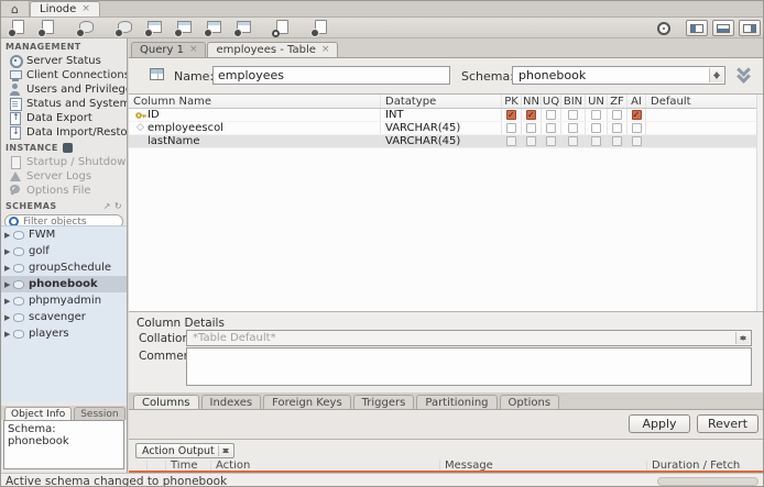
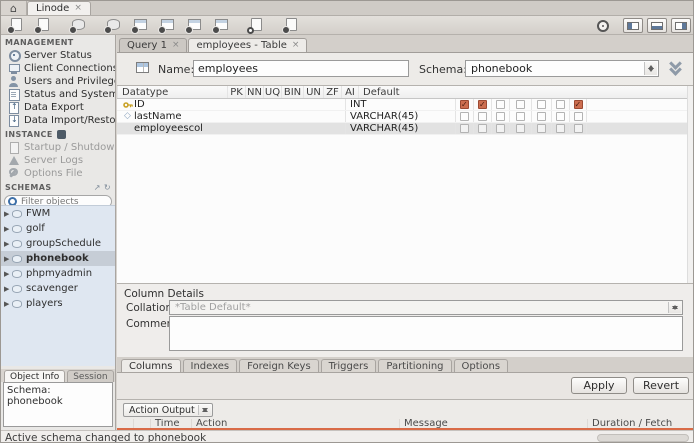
  ⌂
  Linode
  ×
  MANAGEMENT
  Server Status
  Client Connection
  Users and Privileg
  Data Export
  Data Import/Resto
  INSTANCE
  Startup / Shutdow
  Server Logs
  Options File
  SCHEMAS
  ↗
  ↻
  Filter objects
  ▶
  FWM
  ▶
  golf
  ▶
  groupSchedule
  ▶
  phonebook
  ▶
  phpmyadmin
  ▶
  scavenger
  ▶
  players
  Object Info
  Session
  Schema: phonebook
  Query 1
  ×
  employees - Table
  ×
  Name
  employees
  Schema
  phonebook
- Column Name
  Datatype
  PK
  NN
  UQ
  BIN
  UN
  ZF
  AI
  Default
  ID
  INT
  ◇
- employeescol
+ lastName
  VARCHAR(45)
- lastName
+ employeescol
  VARCHAR(45)
  Column Details
  Collatio
  *Table Default*
  Columns
  Indexes
  Foreign Keys
  Triggers
  Partitioning
  Options
  Apply
  Revert
  Action Output
  Time
  Action
  Message
  Duration / Fetch
  Active schema changed to phonebook
